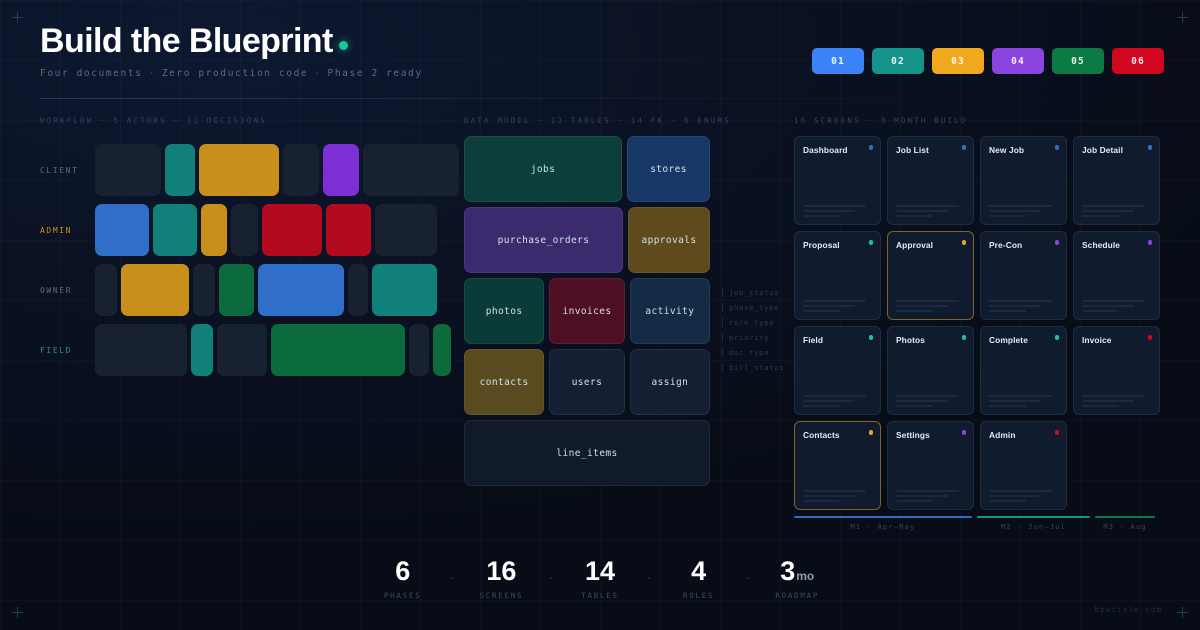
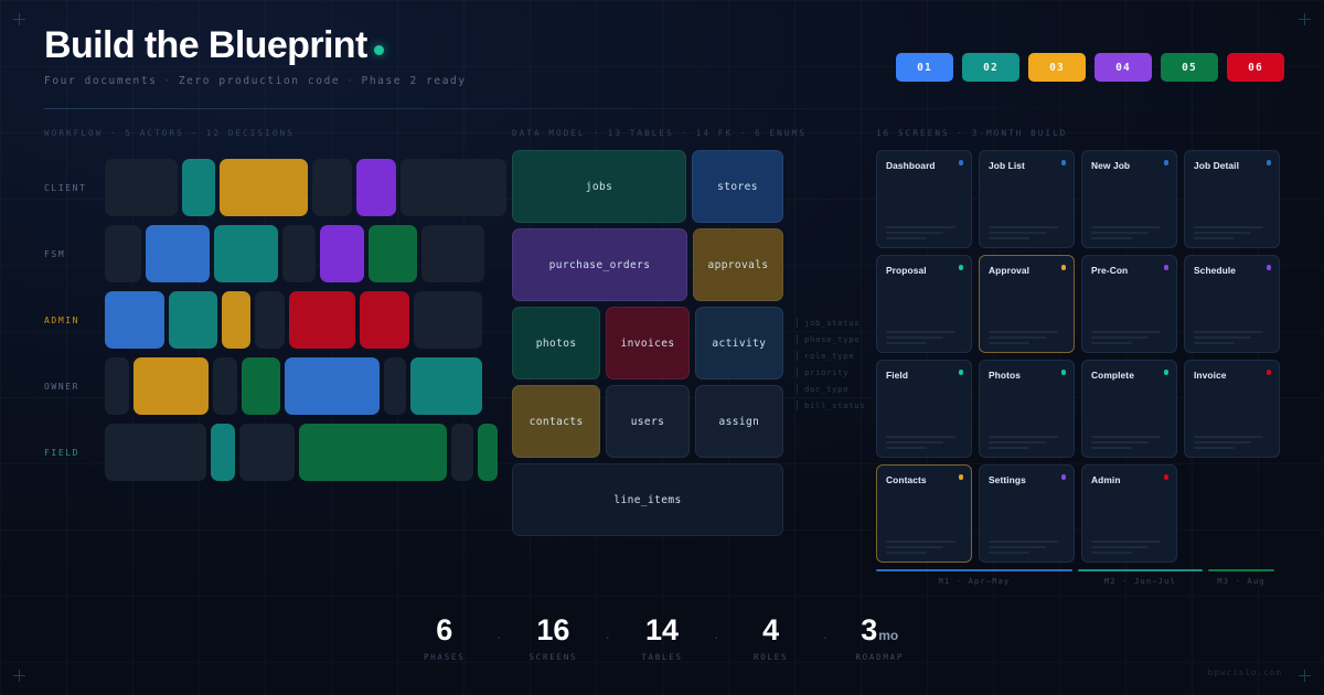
  Build the Blueprint
  Four documents · Zero production code · Phase 2 ready
  01
  02
  03
  04
  05
  06
  WORKFLOW · 5 ACTORS — 12 DECISIONS
  DATA MODEL · 13 TABLES · 14 FK · 6 ENUMS
  16 SCREENS · 3-MONTH BUILD
  CLIENT
+ FSM
  ADMIN
  OWNER
  FIELD
  jobs
  stores
  purchase_orders
  approvals
  photos
  invoices
  activity
  contacts
  users
  assign
  line_items
  job_status
  phase_type
  role_type
  priority
  doc_type
  bill_status
  Dashboard
  Job List
  New Job
  Job Detail
  Proposal
  Approval
  Pre-Con
  Schedule
  Field
  Photos
  Complete
  Invoice
  Contacts
  Settings
  Admin
  M1 · Apr–May
  M2 · Jun–Jul
  M3 · Aug
  6
  PHASES
  ·
  16
  SCREENS
  ·
  14
  TABLES
  ·
  4
  ROLES
  ·
  3
  mo
  ROADMAP
  bpwcislo.com
